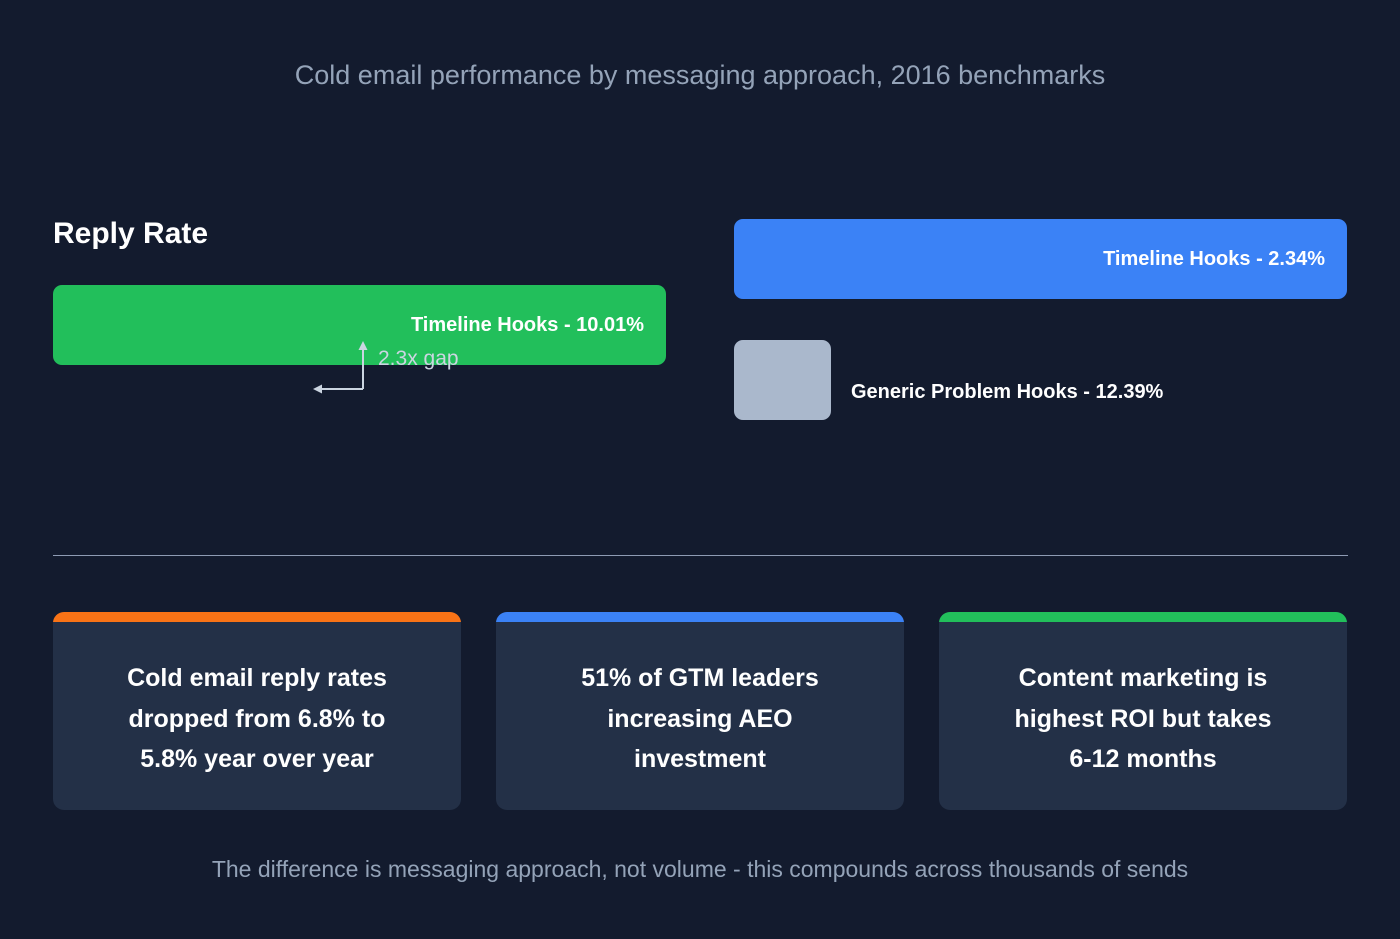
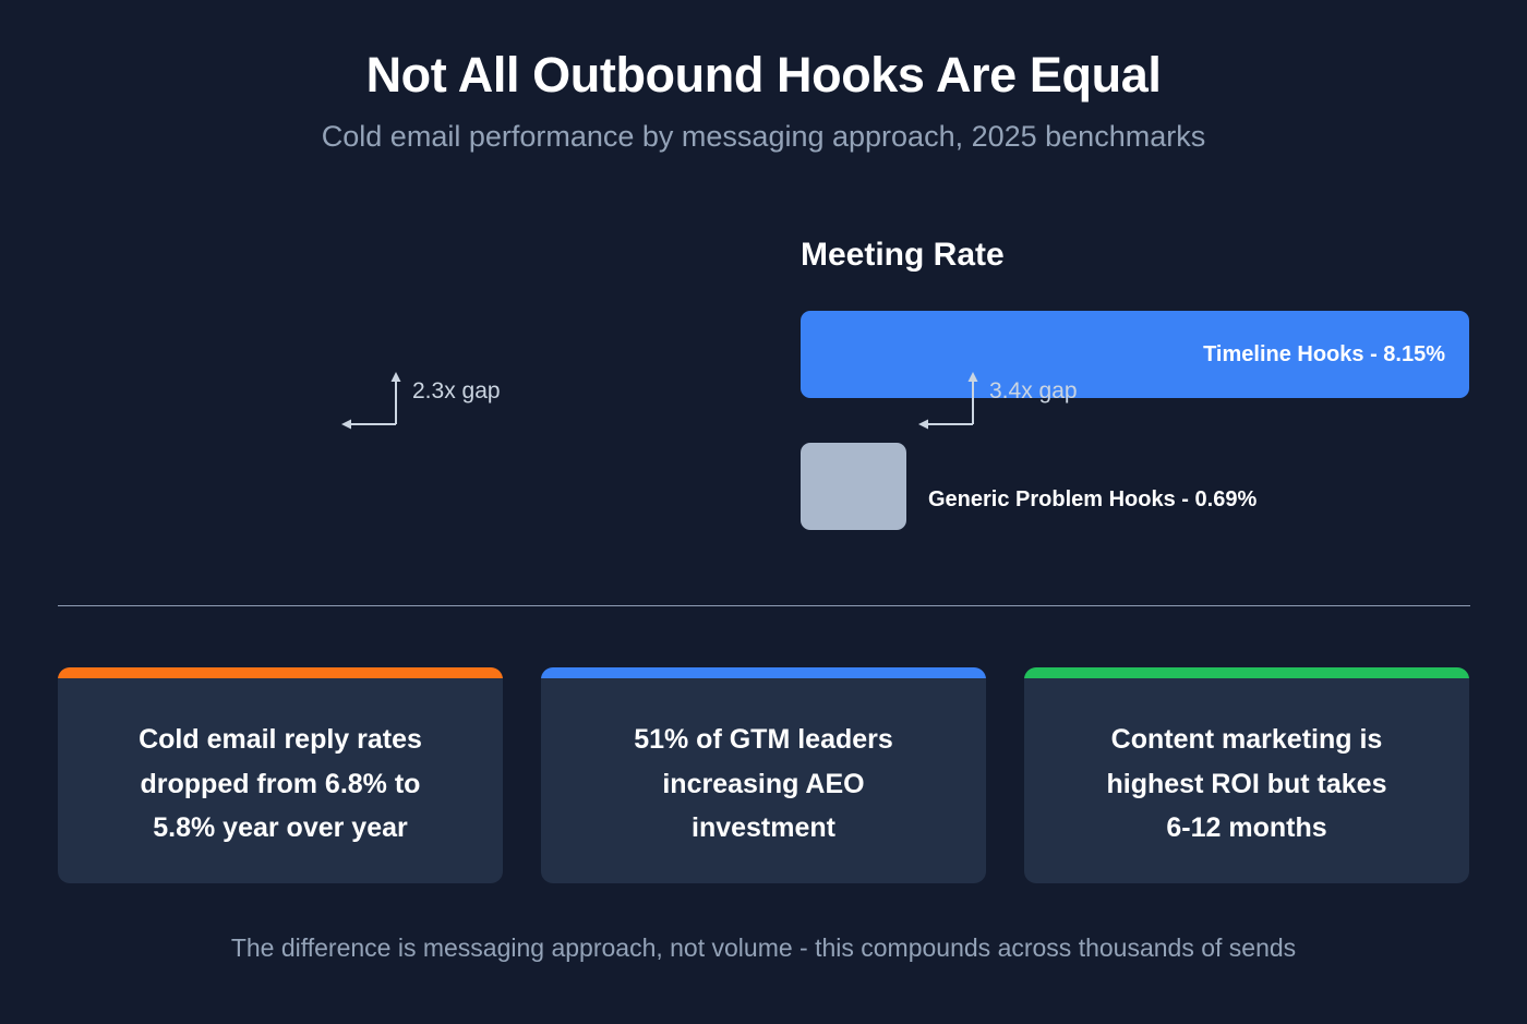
+ Not All Outbound Hooks Are Equal
- Cold email performance by messaging approach, 2016 benchmarks
+ Cold email performance by messaging approach, 2025 benchmarks
- Reply Rate
- Timeline Hooks - 10.01%
  2.3x gap
+ Meeting Rate
- Timeline Hooks - 2.34%
+ Timeline Hooks - 8.15%
- Generic Problem Hooks - 12.39%
+ Generic Problem Hooks - 0.69%
+ 3.4x gap
  Cold email reply rates
  dropped from 6.8% to
  5.8% year over year
  51% of GTM leaders
  increasing AEO
  investment
  Content marketing is
  highest ROI but takes
  6-12 months
  The difference is messaging approach, not volume - this compounds across thousands of sends
